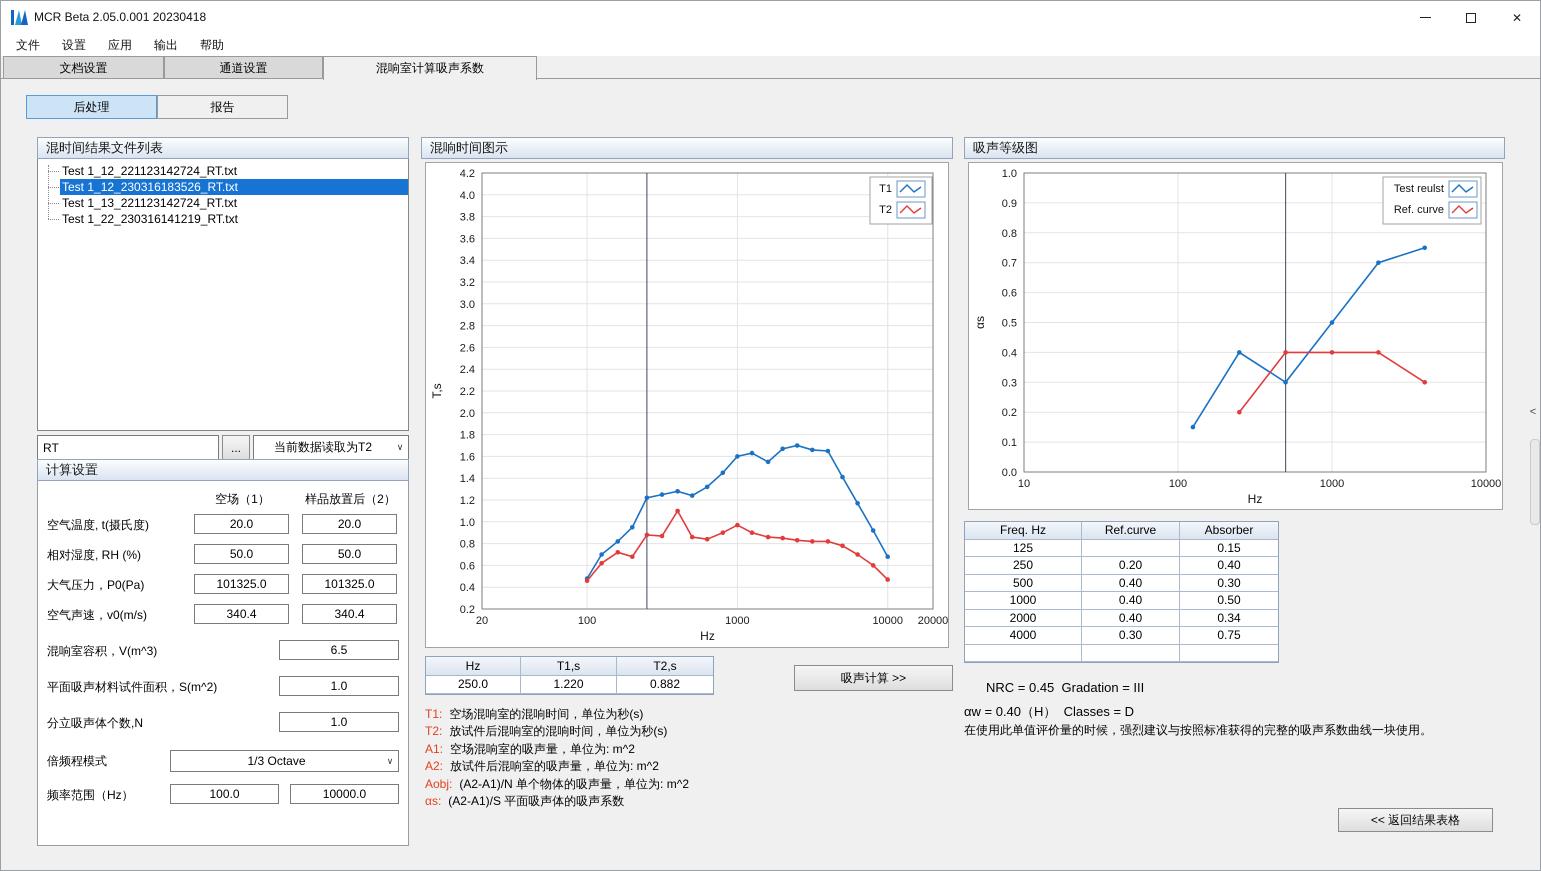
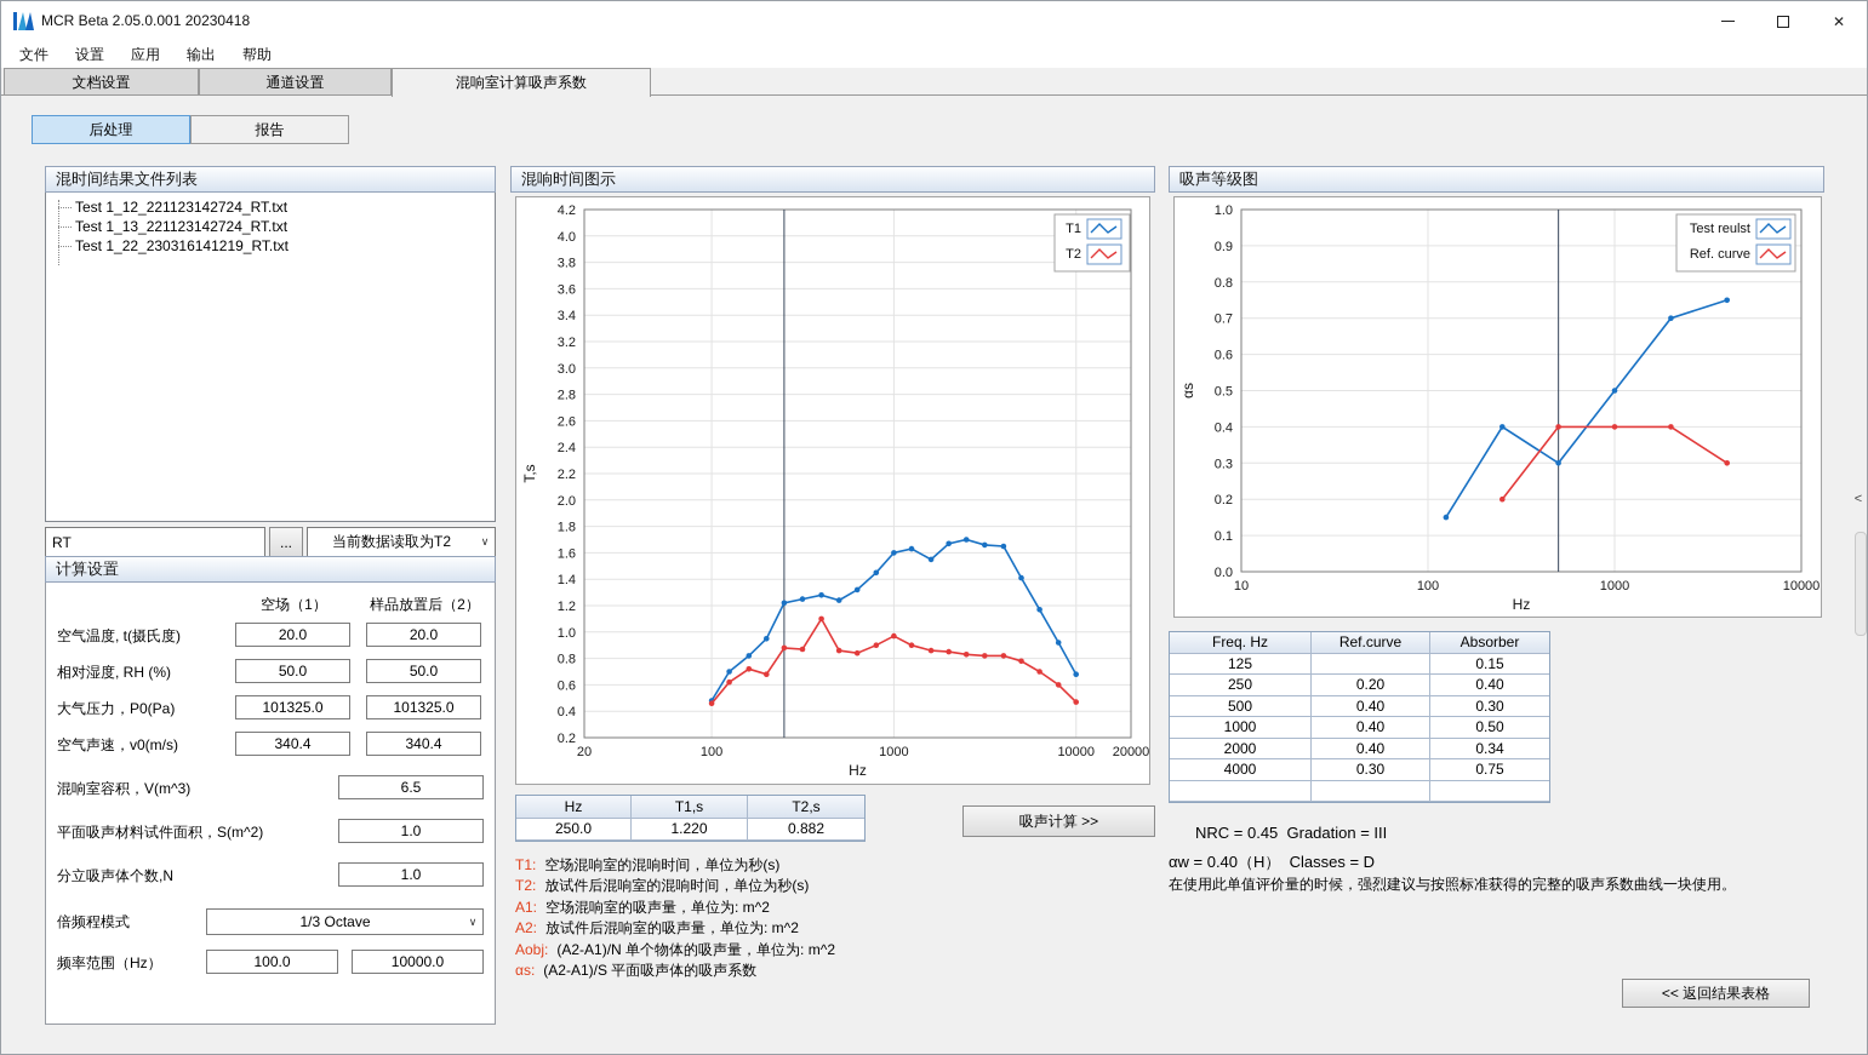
  MCR Beta 2.05.0.001 20230418
  ✕
  文件
  设置
  应用
  输出
  帮助
  文档设置
  通道设置
  混响室计算吸声系数
  后处理
  报告
  混时间结果文件列表
  Test 1_12_221123142724_RT.txt
- Test 1_12_230316183526_RT.txt
  Test 1_13_221123142724_RT.txt
  Test 1_22_230316141219_RT.txt
  RT
  ...
  当前数据读取为T2
  ∨
  计算设置
  空场（1）
  样品放置后（2）
  空气温度, t(摄氏度)
  20.0
  20.0
  相对湿度, RH (%)
  50.0
  50.0
  大气压力，P0(Pa)
  101325.0
  101325.0
  空气声速，v0(m/s)
  340.4
  340.4
  混响室容积，V(m^3)
  6.5
  平面吸声材料试件面积，S(m^2)
  1.0
  分立吸声体个数,N
  1.0
  倍频程模式
  1/3 Octave
  ∨
  频率范围（Hz）
  100.0
  10000.0
  混响时间图示
  0.2
  0.4
  0.6
  0.8
  1.0
  1.2
  1.4
  1.6
  1.8
  2.0
  2.2
  2.4
  2.6
  2.8
  3.0
  3.2
  3.4
  3.6
  3.8
  4.0
  4.2
  20
  100
  1000
  10000
  20000
  Hz
  T1
  T2
  Hz
  T1,s
  T2,s
  250.0
  1.220
  0.882
  吸声计算 >>
  T1: 空场混响室的混响时间，单位为秒(s)
  T2: 放试件后混响室的混响时间，单位为秒(s)
  A1: 空场混响室的吸声量，单位为: m^2
  A2: 放试件后混响室的吸声量，单位为: m^2
  Aobj: (A2-A1)/N 单个物体的吸声量，单位为: m^2
  αs: (A2-A1)/S 平面吸声体的吸声系数
  吸声等级图
  0.0
  0.1
  0.2
  0.3
  0.4
  0.5
  0.6
  0.7
  0.8
  0.9
  1.0
  10
  100
  1000
  10000
  Hz
  Test reulst
  Ref. curve
  Freq. Hz
  Ref.curve
  Absorber
  125
  0.15
  250
  0.20
  0.40
  500
  0.40
  0.30
  1000
  0.40
  0.50
  2000
  0.40
  0.34
  4000
  0.30
  0.75
  NRC = 0.45 Gradation = III
  αw = 0.40（H） Classes = D
  在使用此单值评价量的时候，强烈建议与按照标准获得的完整的吸声系数曲线一块使用。
  << 返回结果表格
  <
